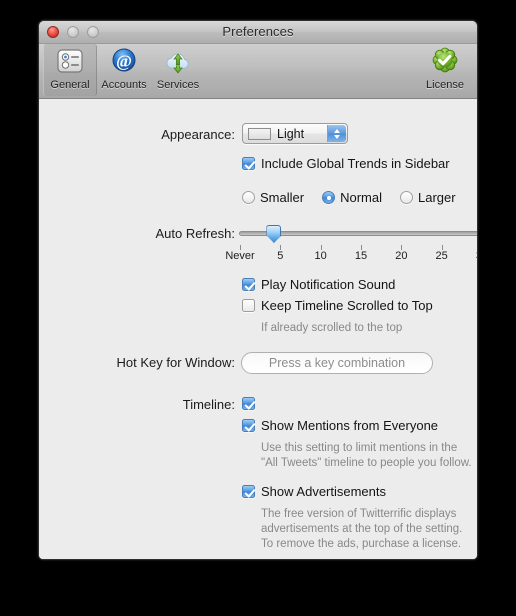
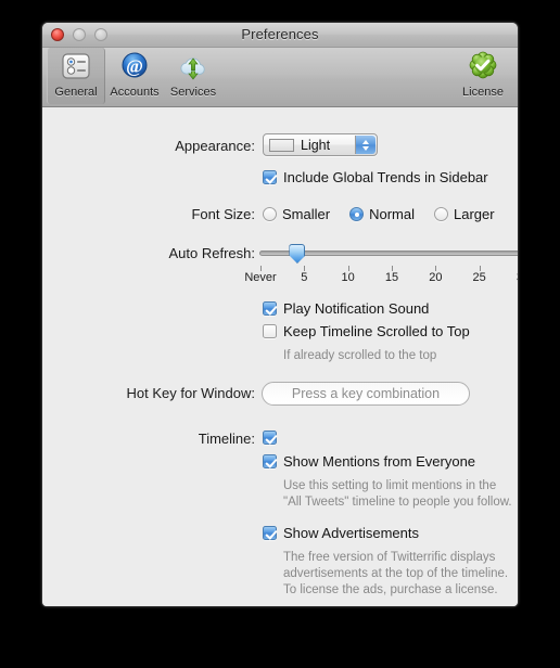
  Preferences
  General
  @
  Accounts
  Services
  License
  Appearance:
  Light
  Include Global Trends in Sidebar
+ Font Size:
  Smaller
  Normal
  Larger
  Auto Refresh:
  Never
  5
  10
  15
  20
  25
  Play Notification Sound
  Keep Timeline Scrolled to Top
  If already scrolled to the top
  Hot Key for Window:
  Press a key combination
  Timeline:
  Show Mentions from Everyone
  Use this setting to limit mentions in the
  "All Tweets" timeline to people you follow.
  Show Advertisements
  The free version of Twitterrific displays
- advertisements at the top of the setting.
+ advertisements at the top of the timeline.
- To remove the ads, purchase a license.
+ To license the ads, purchase a license.
